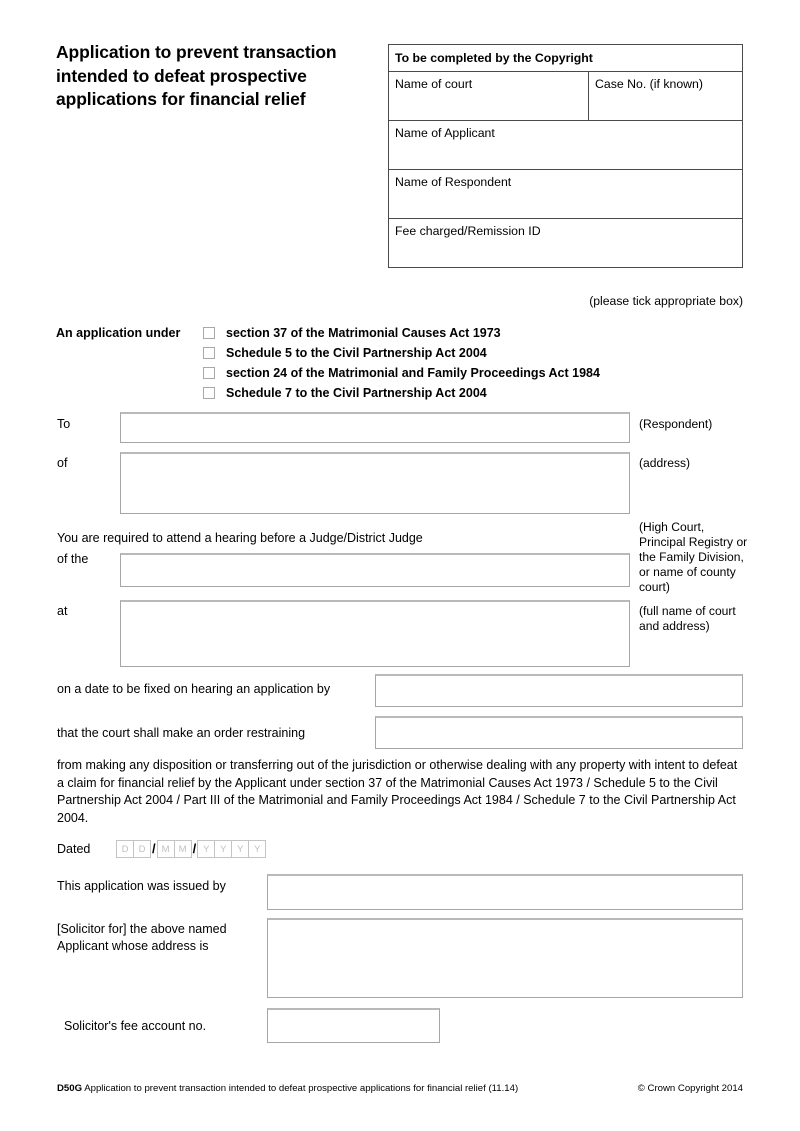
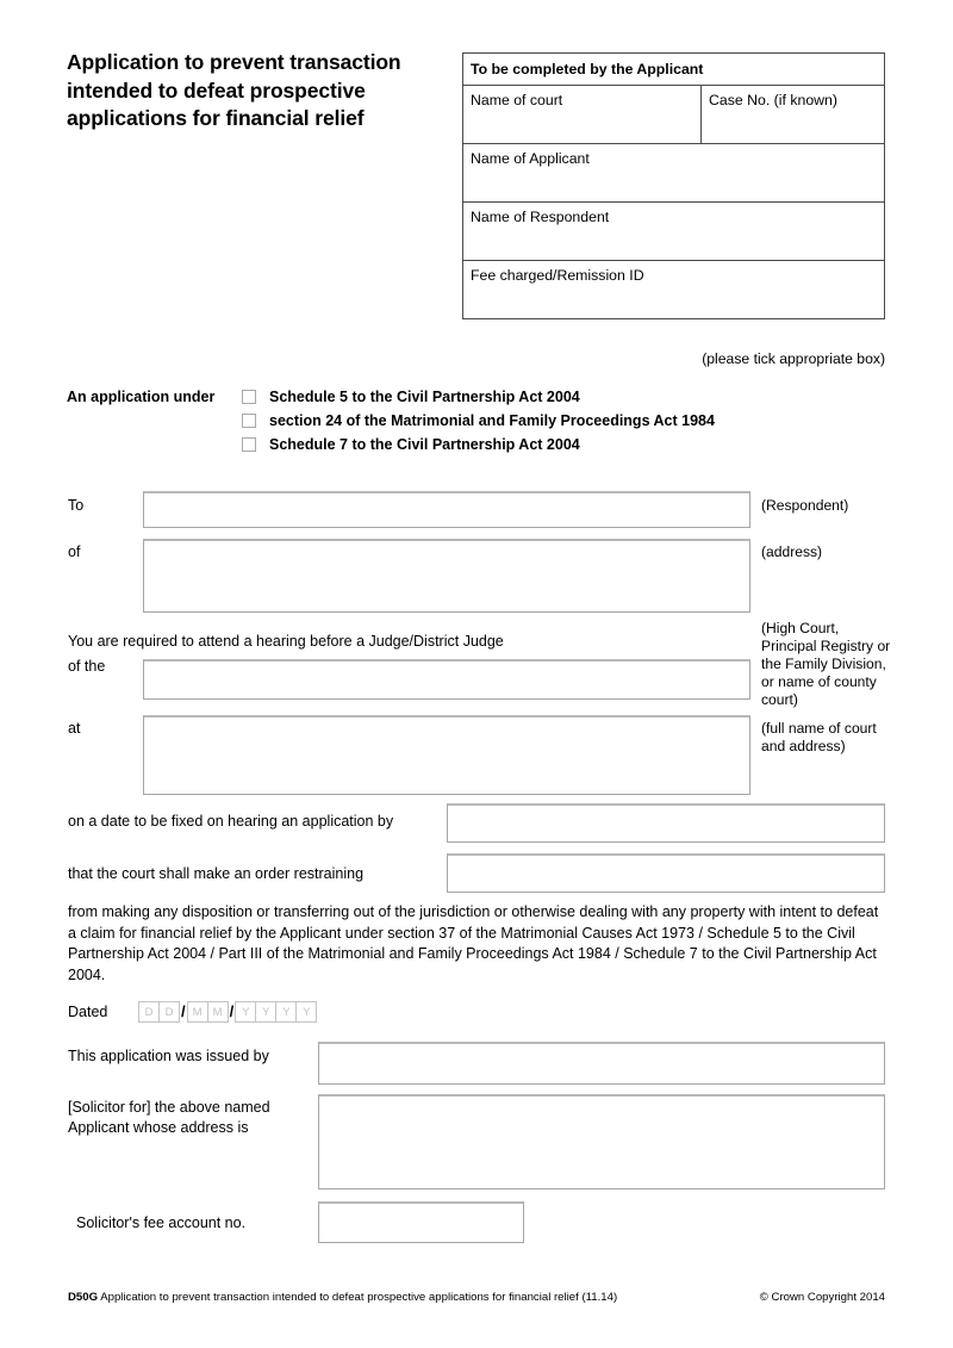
  Application to prevent transaction intended to defeat prospective applications for financial relief
- To be completed by the Copyright
+ To be completed by the Applicant
  Name of court
  Case No. (if known)
  Name of Applicant
  Name of Respondent
  Fee charged/Remission ID
  (please tick appropriate box)
  An application under
- section 37 of the Matrimonial Causes Act 1973
  Schedule 5 to the Civil Partnership Act 2004
  section 24 of the Matrimonial and Family Proceedings Act 1984
  Schedule 7 to the Civil Partnership Act 2004
  To
  (Respondent)
  of
  (address)
  You are required to attend a hearing before a Judge/District Judge
  of the
  (High Court, Principal Registry or the Family Division, or name of county court)
  at
  (full name of court and address)
  on a date to be fixed on hearing an application by
  that the court shall make an order restraining
  from making any disposition or transferring out of the jurisdiction or otherwise dealing with any property with intent to defeat a claim for financial relief by the Applicant under section 37 of the Matrimonial Causes Act 1973 / Schedule 5 to the Civil Partnership Act 2004 / Part III of the Matrimonial and Family Proceedings Act 1984 / Schedule 7 to the Civil Partnership Act 2004.
  Dated
  D
  D
  /
  M
  M
  /
  Y
  Y
  Y
  Y
  This application was issued by
  [Solicitor for] the above named Applicant whose address is
  Solicitor's fee account no.
  D50G Application to prevent transaction intended to defeat prospective applications for financial relief (11.14)
  © Crown Copyright 2014
